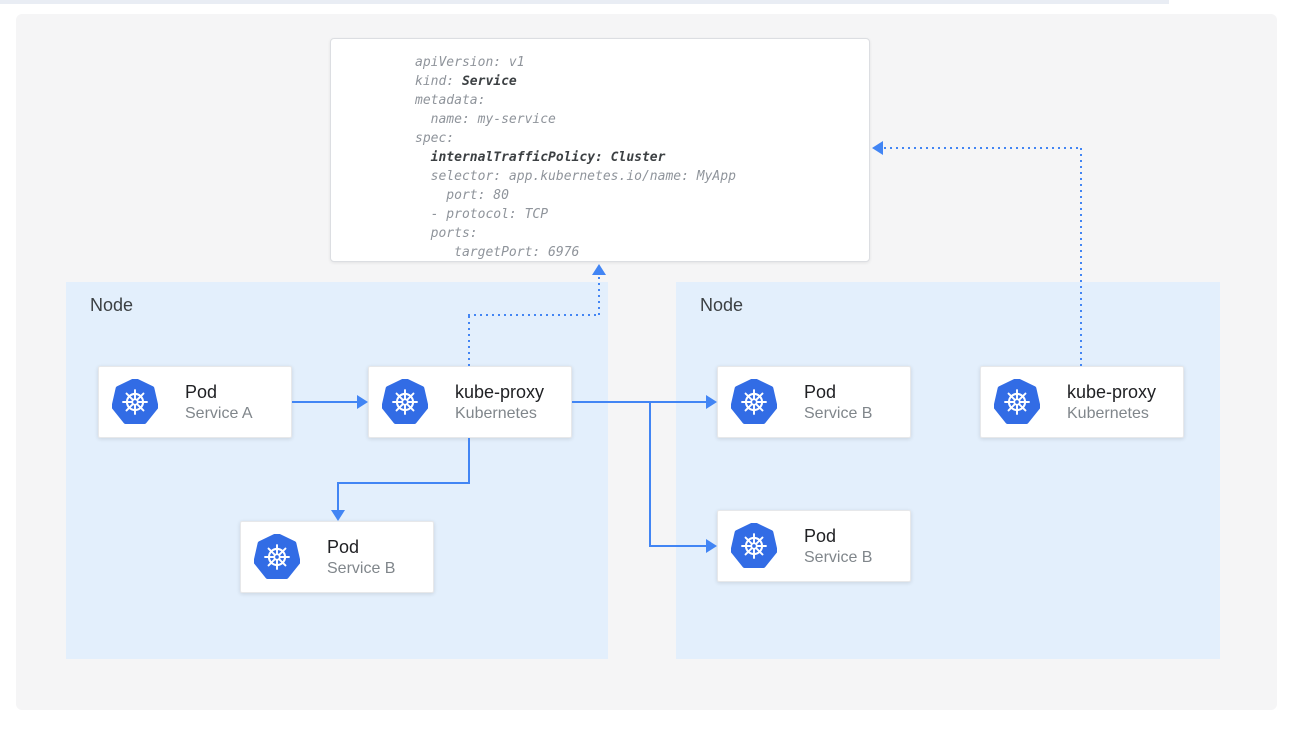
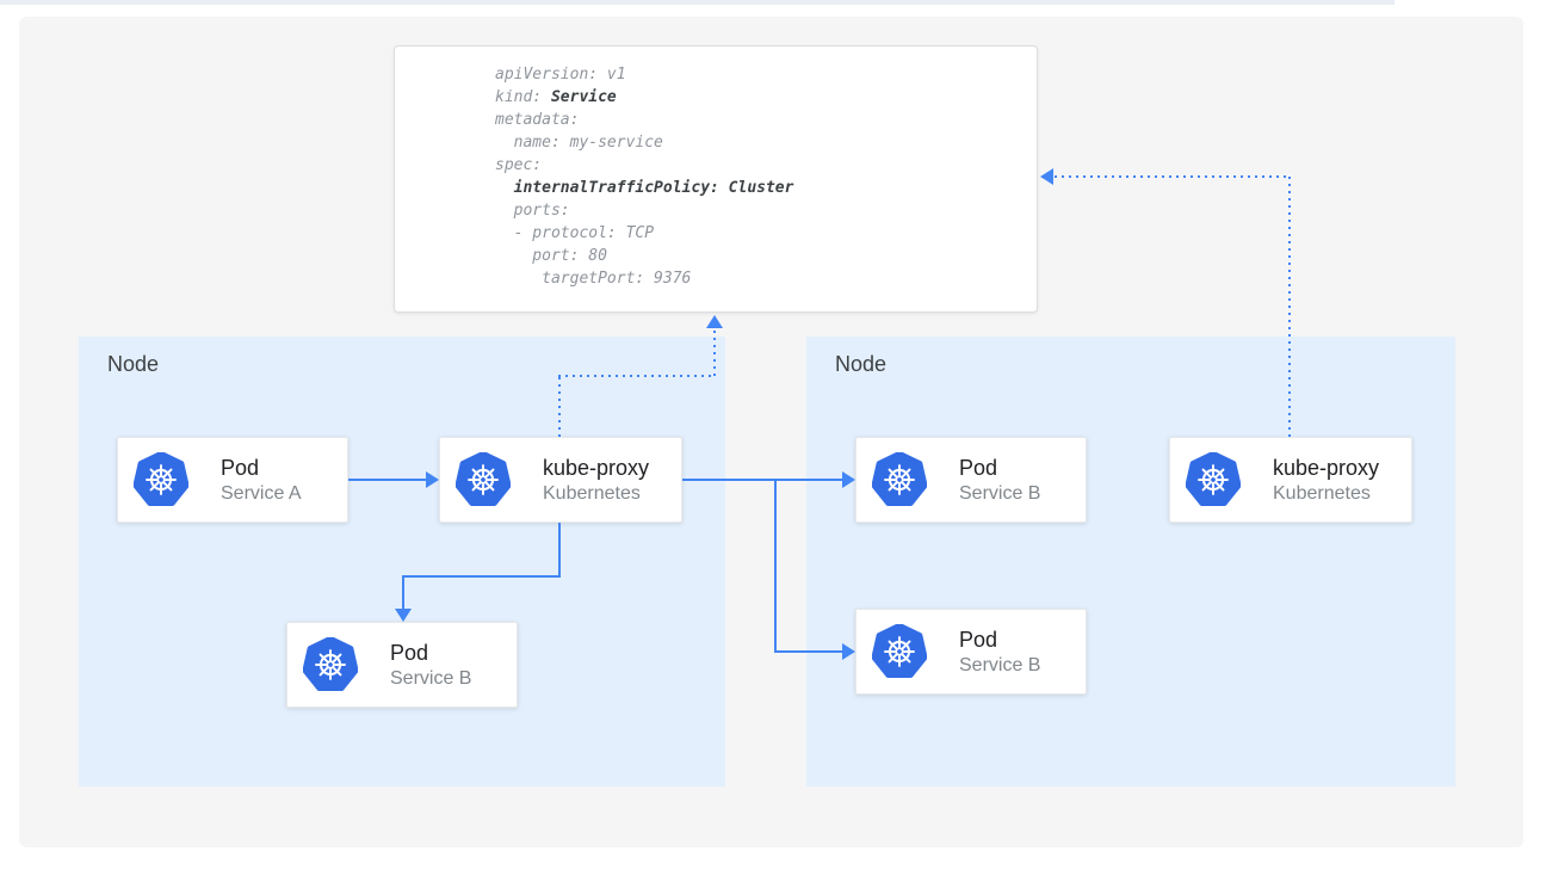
  apiVersion: v1
  kind: Service
  metadata:
  name: my-service
  spec:
  internalTrafficPolicy: Cluster
- selector: app.kubernetes.io/name: MyApp
- port: 80
+ ports:
  - protocol: TCP
- ports:
+ port: 80
- targetPort: 6976
+ targetPort: 9376
  Node
  Node
  Pod
  Service A
  kube-proxy
  Kubernetes
  Pod
  Service B
  Pod
  Service B
  Pod
  Service B
  kube-proxy
  Kubernetes
